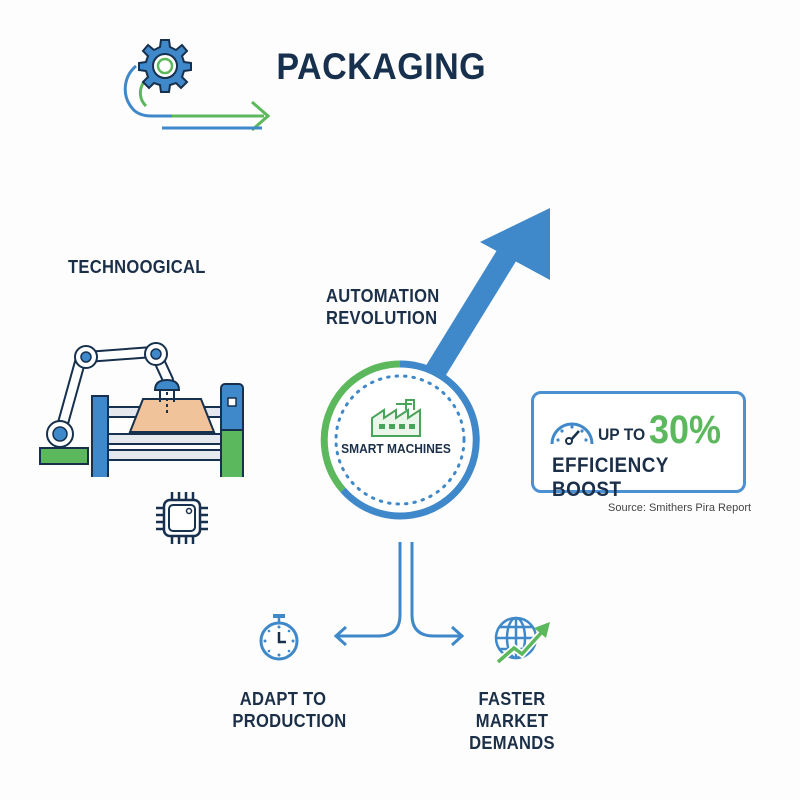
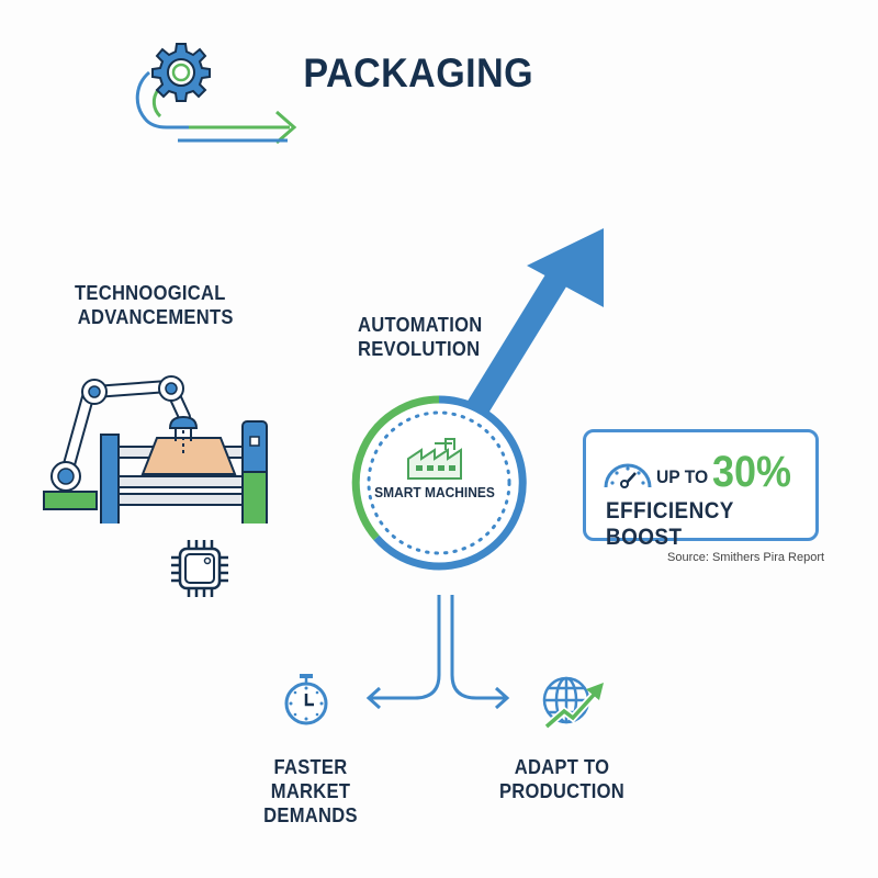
  PACKAGING
  TECHNOOGICAL
+ ADVANCEMENTS
  AUTOMATION
  REVOLUTION
  SMART MACHINES
  UP TO
  30%
  EFFICIENCY BOOST
  Source: Smithers Pira Report
- ADAPT TO
+ FASTER
- PRODUCTION
+ MARKET DEMANDS
- FASTER
+ ADAPT TO
- MARKET DEMANDS
+ PRODUCTION
